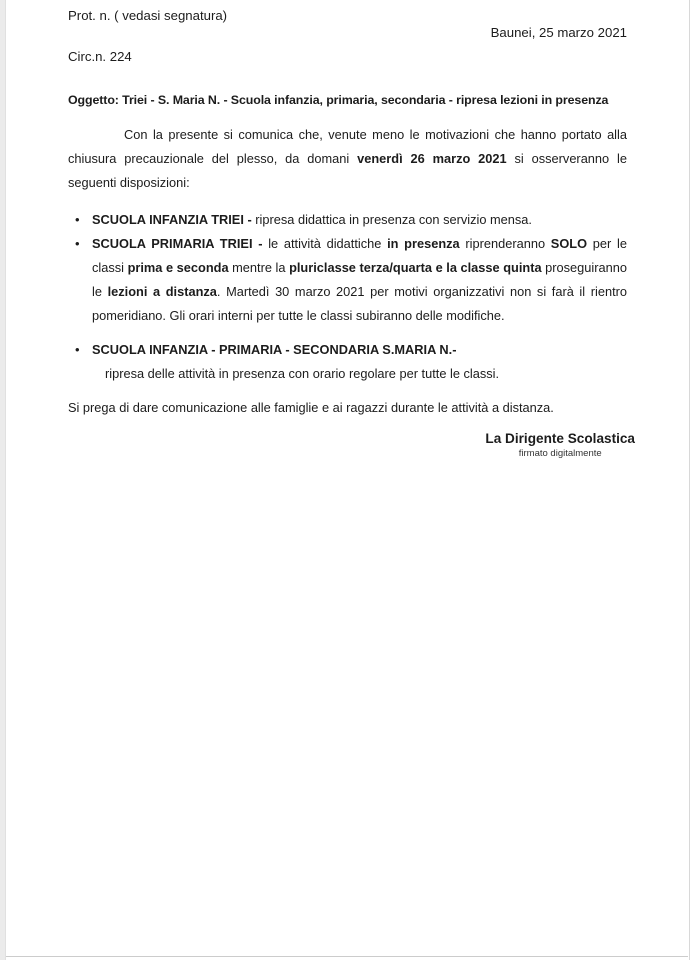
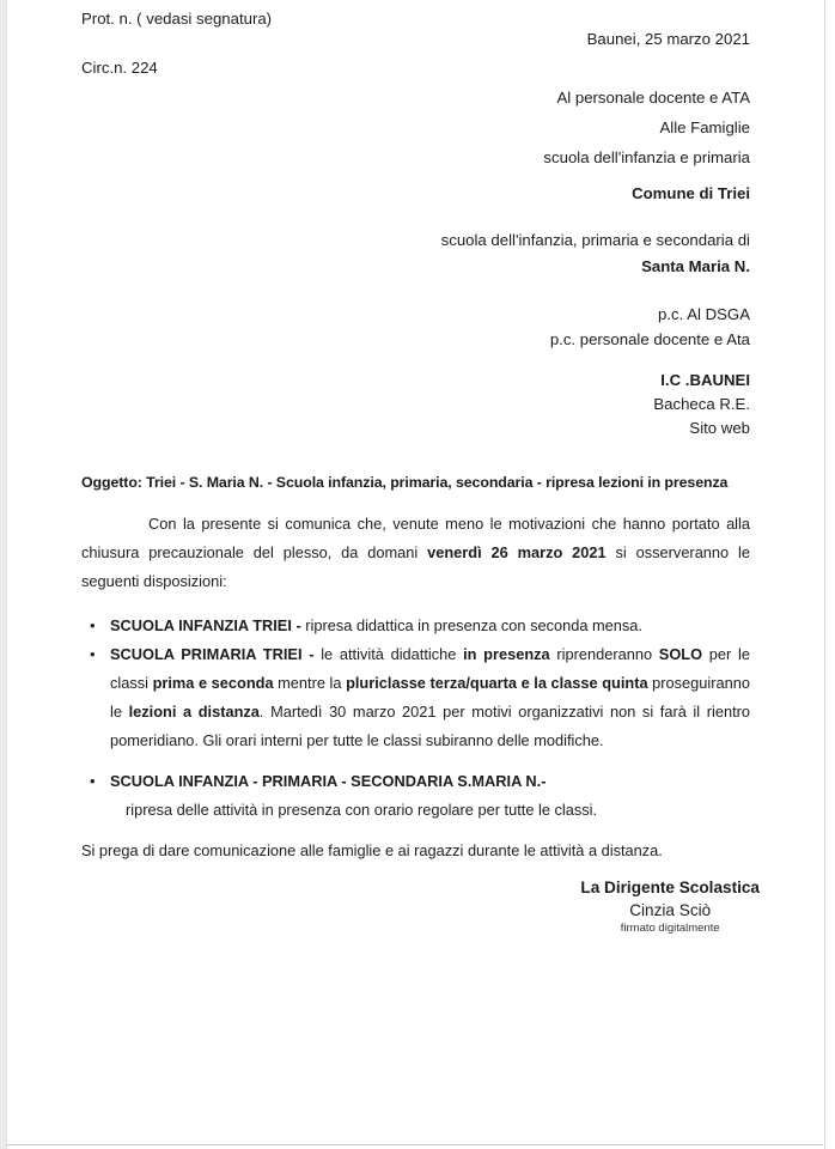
  Prot. n. ( vedasi segnatura)
  Baunei, 25 marzo 2021
  Circ.n. 224
+ Al personale docente e ATA
+ Alle Famiglie
+ scuola dell'infanzia e primaria
+ Comune di Triei
+ scuola dell'infanzia, primaria e secondaria di
+ Santa Maria N.
+ p.c. Al DSGA
+ p.c. personale docente e Ata
+ I.C .BAUNEI
+ Bacheca R.E.
+ Sito web
  Oggetto: Triei - S. Maria N. - Scuola infanzia, primaria, secondaria - ripresa lezioni in presenza
  Con la presente si comunica che, venute meno le motivazioni che hanno portato alla chiusura precauzionale del plesso, da domani venerdì 26 marzo 2021 si osserveranno le seguenti disposizioni:
- SCUOLA INFANZIA TRIEI - ripresa didattica in presenza con servizio mensa.
+ SCUOLA INFANZIA TRIEI - ripresa didattica in presenza con seconda mensa.
  SCUOLA PRIMARIA TRIEI - le attività didattiche in presenza riprenderanno SOLO per le classi prima e seconda mentre la pluriclasse terza/quarta e la classe quinta proseguiranno le lezioni a distanza. Martedì 30 marzo 2021 per motivi organizzativi non si farà il rientro pomeridiano. Gli orari interni per tutte le classi subiranno delle modifiche.
  SCUOLA INFANZIA - PRIMARIA - SECONDARIA S.MARIA N.-
  ripresa delle attività in presenza con orario regolare per tutte le classi.
  Si prega di dare comunicazione alle famiglie e ai ragazzi durante le attività a distanza.
  La Dirigente Scolastica
+ Cinzia Sciò
  firmato digitalmente
